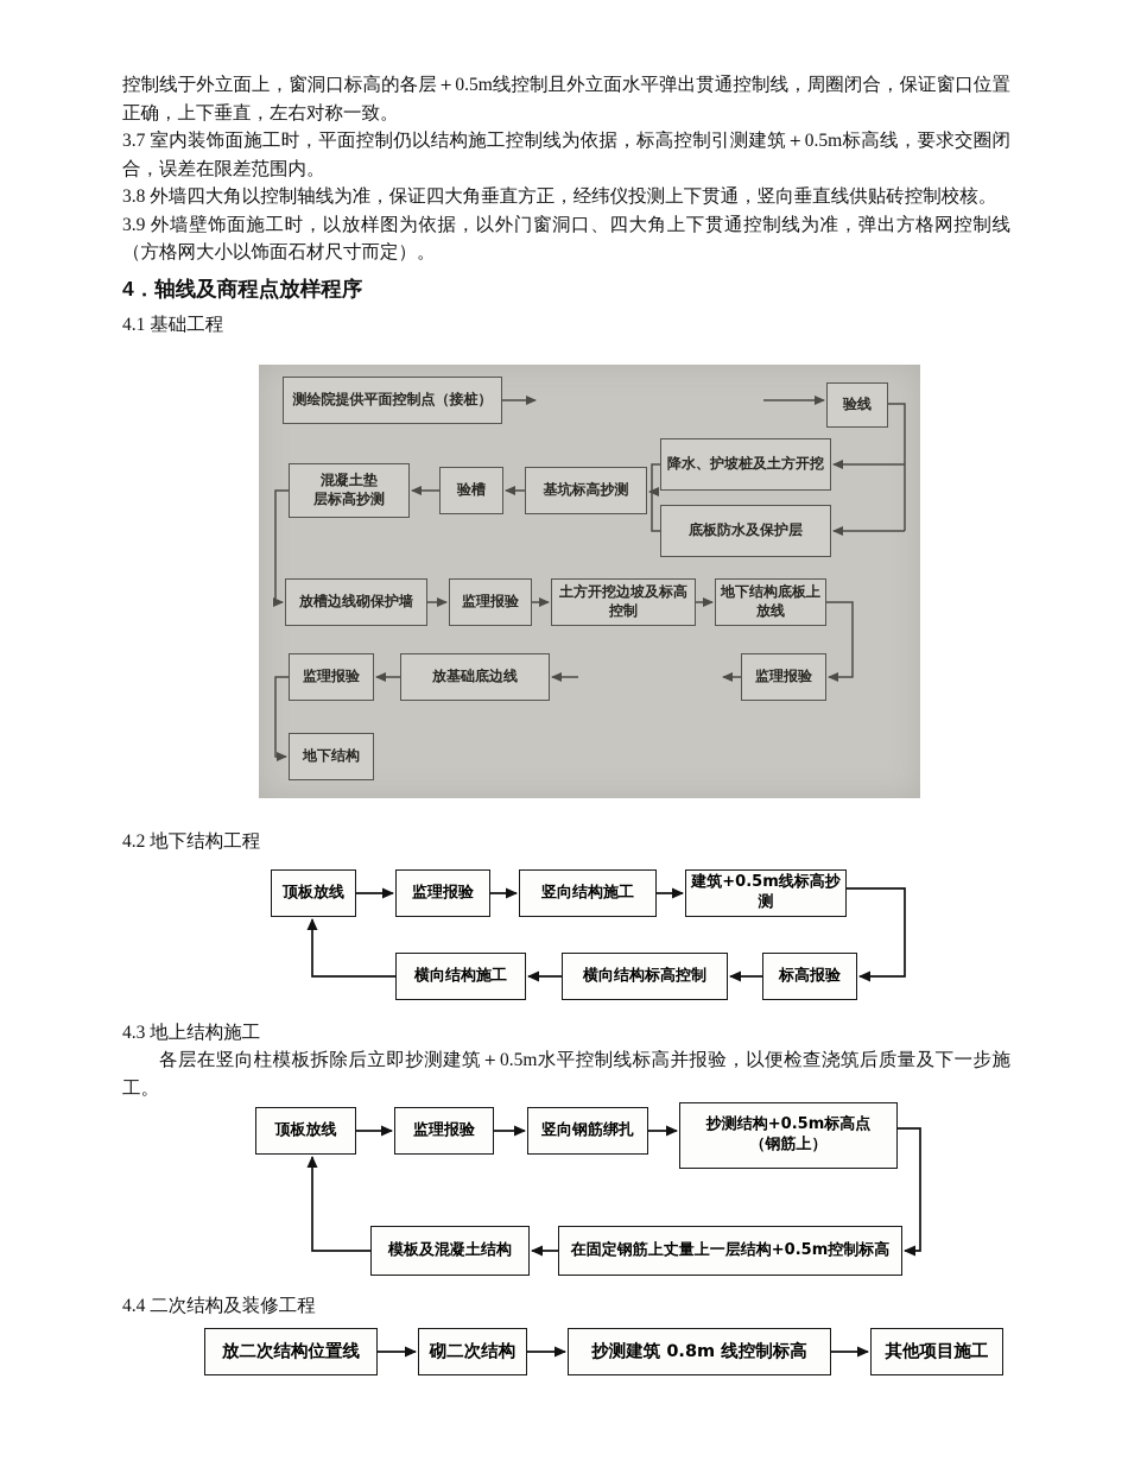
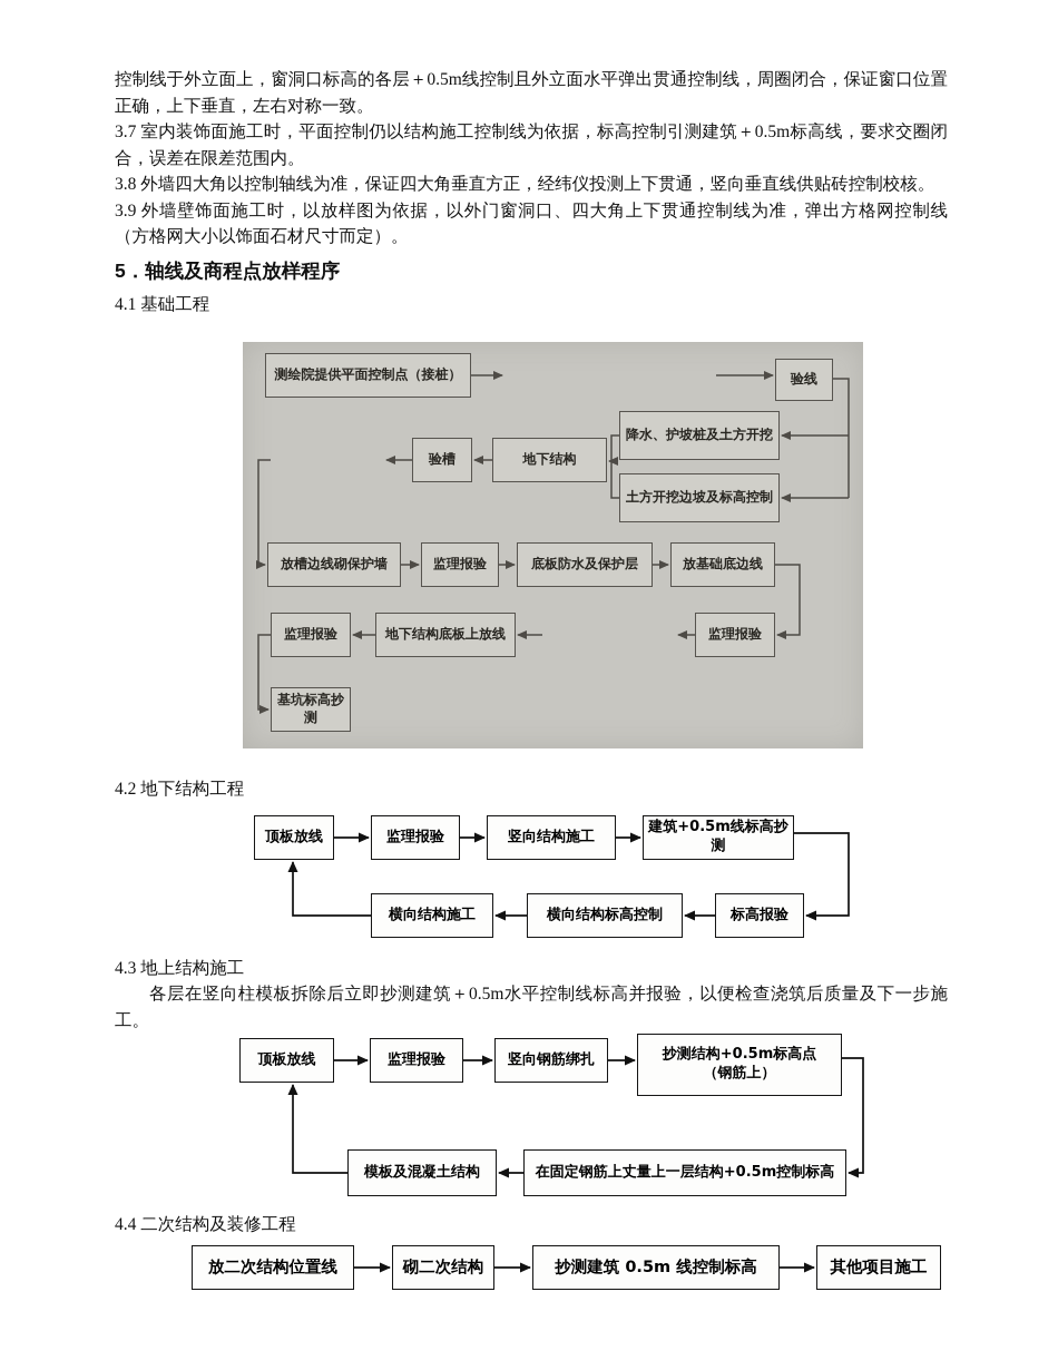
  控制线于外立面上，窗洞口标高的各层＋0.5m线控制且外立面水平弹出贯通控制线，周圈闭合，保证窗口位置正确，上下垂直，左右对称一致。
  3.7 室内装饰面施工时，平面控制仍以结构施工控制线为依据，标高控制引测建筑＋0.5m标高线，要求交圈闭合，误差在限差范围内。
  3.8 外墙四大角以控制轴线为准，保证四大角垂直方正，经纬仪投测上下贯通，竖向垂直线供贴砖控制校核。
  3.9 外墙壁饰面施工时，以放样图为依据，以外门窗洞口、四大角上下贯通控制线为准，弹出方格网控制线（方格网大小以饰面石材尺寸而定）。
- 4．轴线及商程点放样程序
+ 5．轴线及商程点放样程序
  4.1 基础工程
  测绘院提供平面控制点（接桩）
  验线
  降水、护坡桩及土方开挖
- 底板防水及保护层
+ 土方开挖边坡及标高控制
- 基坑标高抄测
+ 地下结构
  验槽
- 混凝土垫
- 层标高抄测
  放槽边线砌保护墙
  监理报验
- 土方开挖边坡及标高控制
+ 底板防水及保护层
- 地下结构底板上放线
+ 放基础底边线
  监理报验
- 放基础底边线
+ 地下结构底板上放线
  监理报验
- 地下结构
+ 基坑标高抄测
  4.2 地下结构工程
  顶板放线
  监理报验
  竖向结构施工
  建筑+0.5m线标高抄测
  标高报验
  横向结构标高控制
  横向结构施工
  4.3 地上结构施工
  各层在竖向柱模板拆除后立即抄测建筑＋0.5m水平控制线标高并报验，以便检查浇筑后质量及下一步施工。
  顶板放线
  监理报验
  竖向钢筋绑扎
  抄测结构+0.5m标高点
  （钢筋上）
  在固定钢筋上丈量上一层结构+0.5m控制标高
  模板及混凝土结构
  4.4 二次结构及装修工程
  放二次结构位置线
  砌二次结构
- 抄测建筑 0.8m 线控制标高
+ 抄测建筑 0.5m 线控制标高
  其他项目施工
